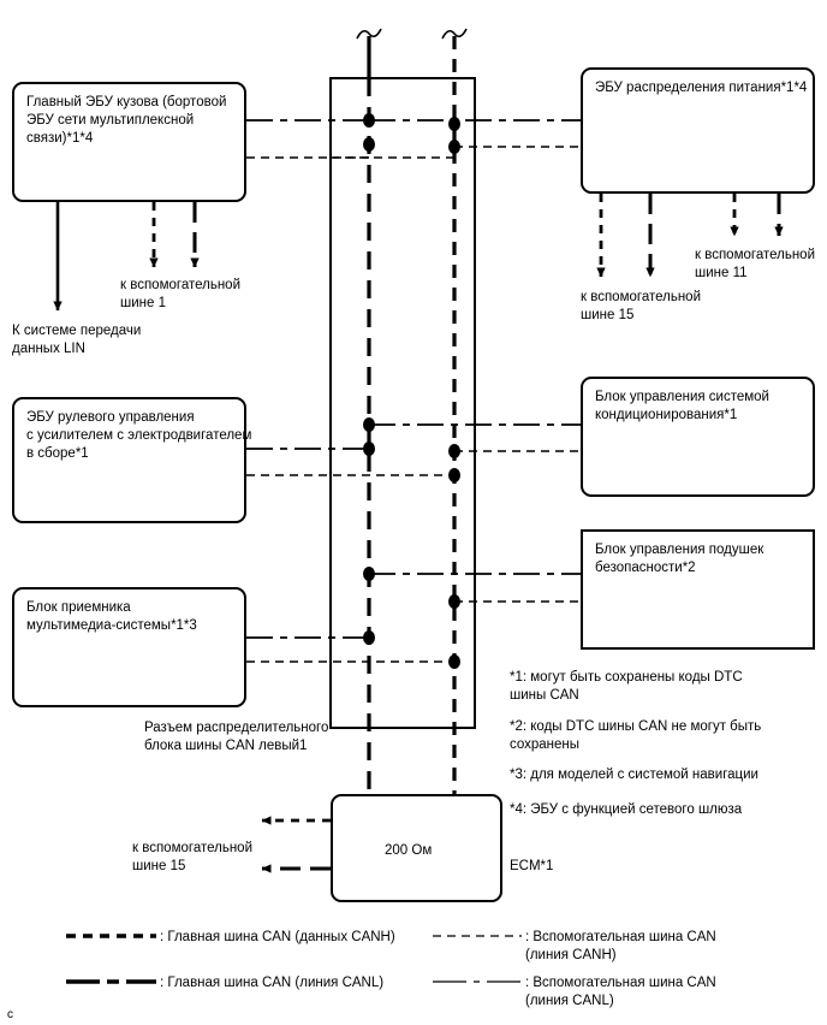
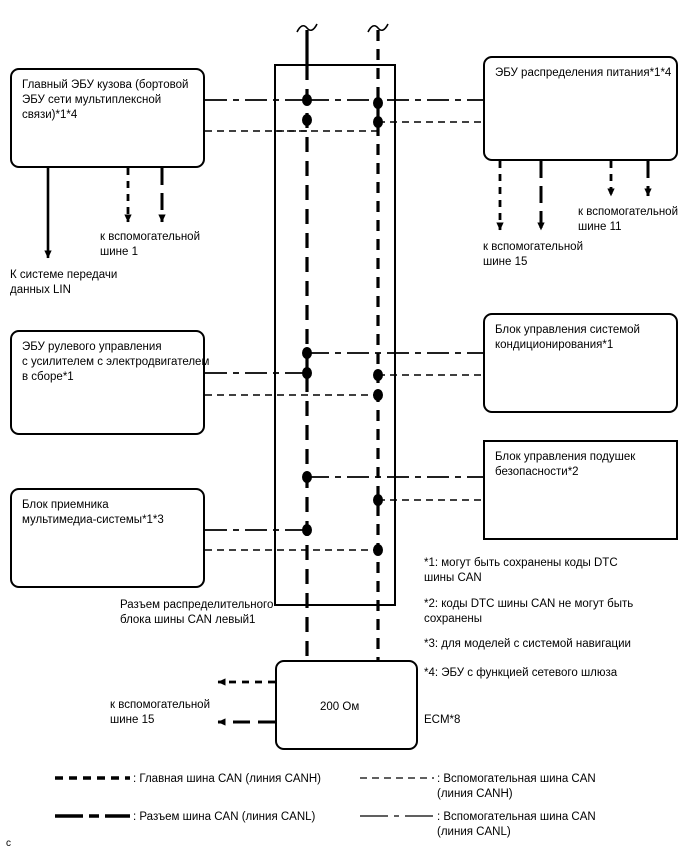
  Главный ЭБУ кузова (бортовой
  ЭБУ сети мультиплексной
  связи)*1*4
  ЭБУ распределения питания*1*4
  ЭБУ рулевого управления
  с усилителем с электродвигателем
  в сборе*1
  Блок управления системой
  кондиционирования*1
  Блок управления подушек
  безопасности*2
  Блок приемника
  мультимедиа-системы*1*3
  к вспомогательной
  шине 1
  К системе передачи
  данных LIN
  к вспомогательной
  шине 15
  к вспомогательной
  шине 11
  Разъем распределительного
  блока шины CAN левый1
  200 Ом
- ECM*1
+ ECM*8
  к вспомогательной
  шине 15
  c
  *1: могут быть сохранены коды DTC
  шины CAN
  *2: коды DTC шины CAN не могут быть
  сохранены
  *3: для моделей с системой навигации
  *4: ЭБУ с функцией сетевого шлюза
- : Главная шина CAN (данных CANH)
+ : Главная шина CAN (линия CANH)
- : Главная шина CAN (линия CANL)
+ : Разъем шина CAN (линия CANL)
  : Вспомогательная шина CAN
  (линия CANH)
  : Вспомогательная шина CAN
  (линия CANL)
